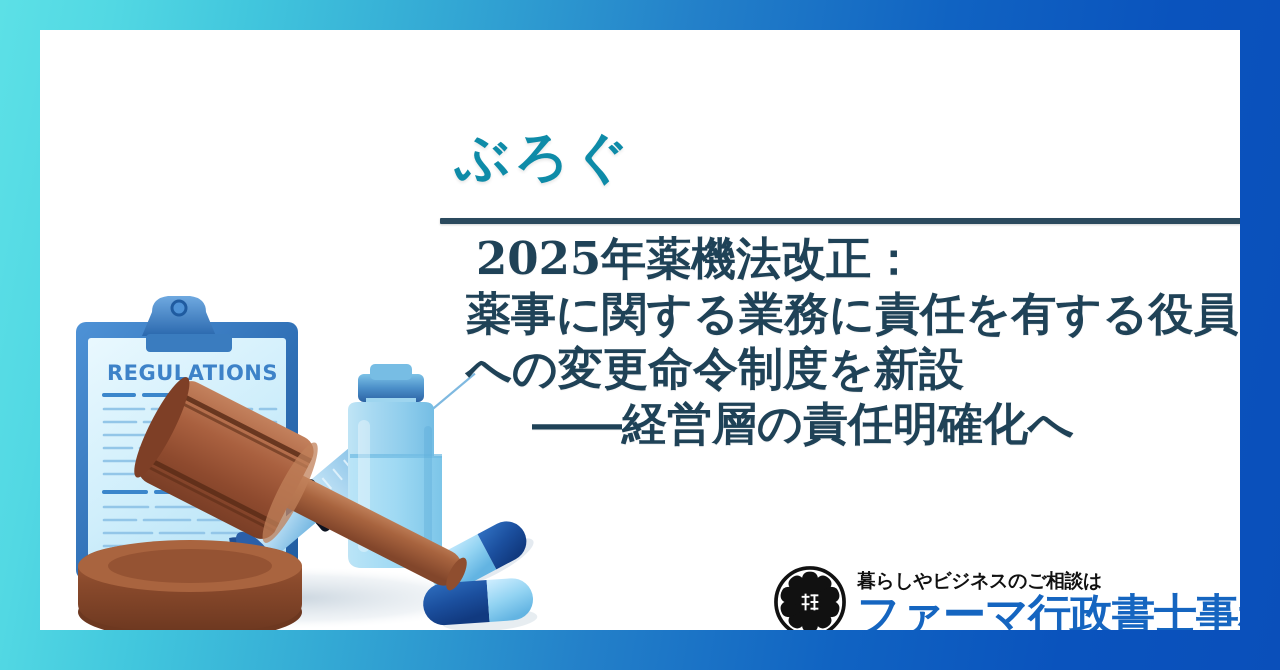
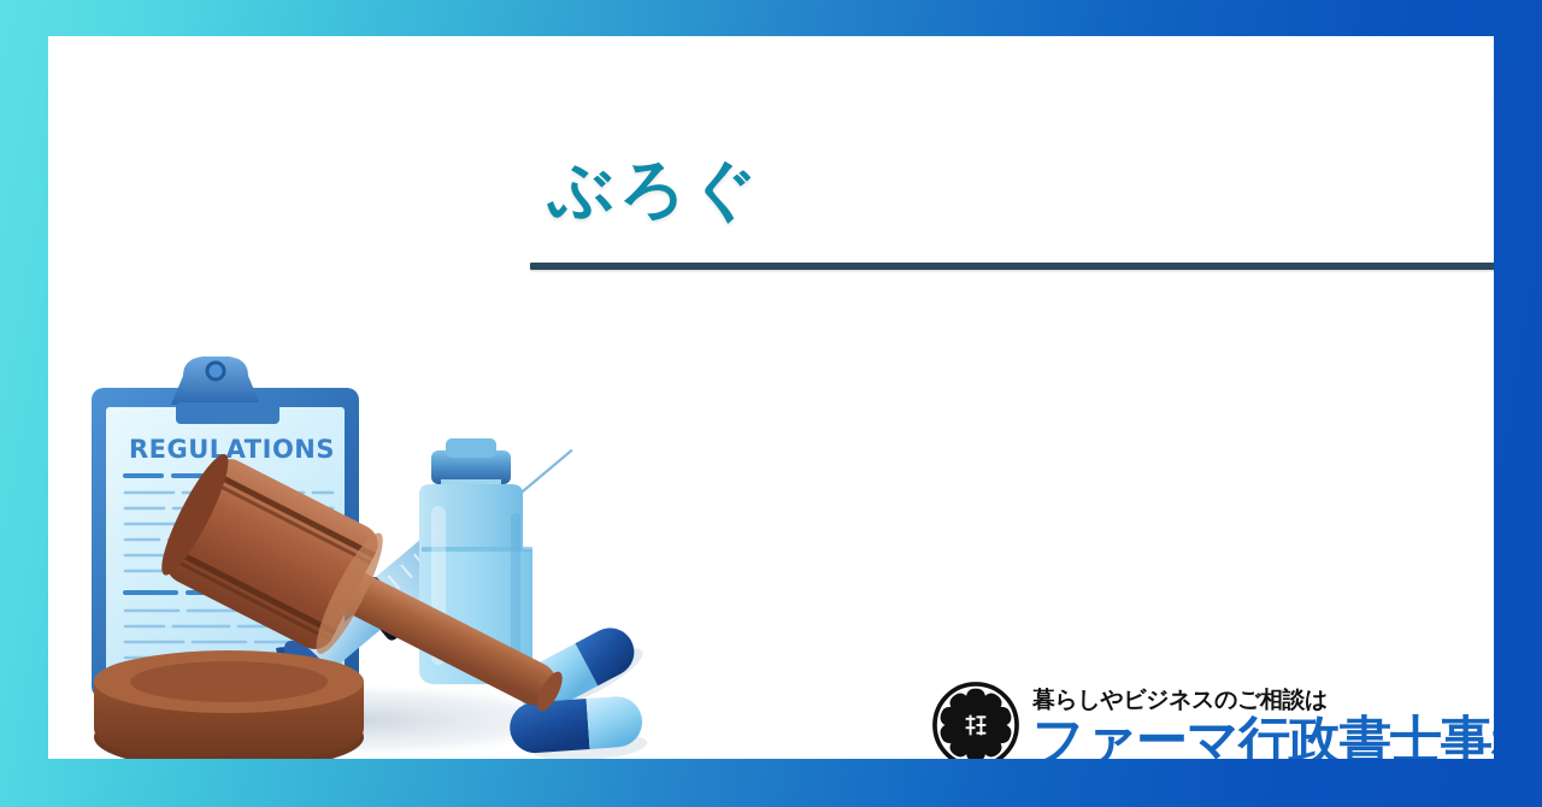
  REGULATIONS
  ぶろぐ
- 2025年薬機法改正：
- 薬事に関する業務に責任を有する役員
- への変更命令制度を新設
- ――経営層の責任明確化へ
  暮らしやビジネスのご相談は
  ファーマ行政書士事
